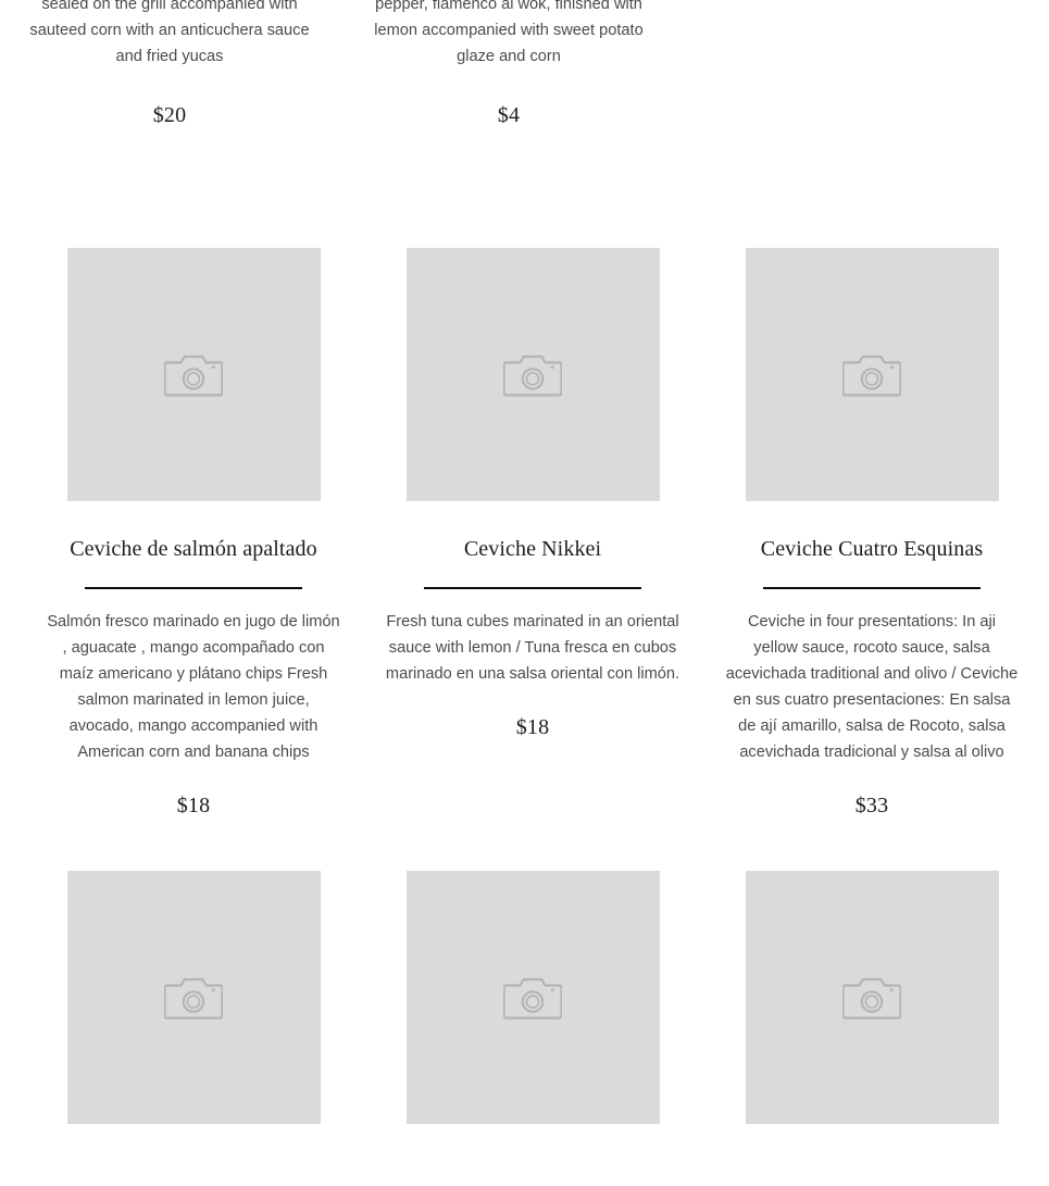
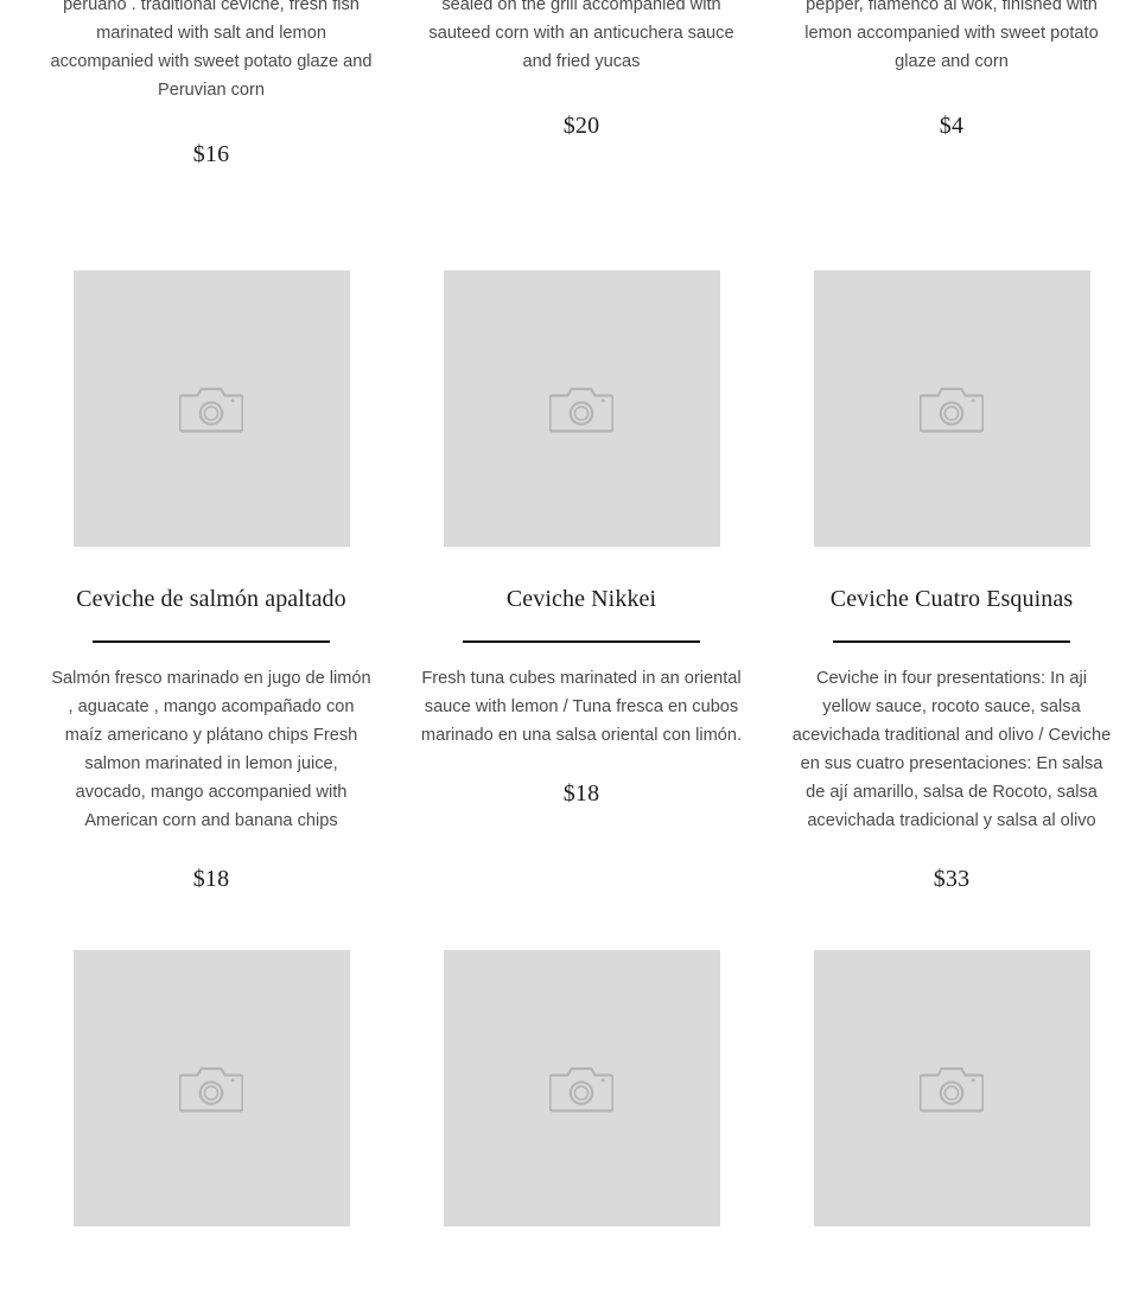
+ peruano . traditional ceviche, fresh fish marinated with salt and lemon accompanied with sweet potato glaze and Peruvian corn
+ $16
  sealed on the grill accompanied with sauteed corn with an anticuchera sauce and fried yucas
  $20
  pepper, flamenco al wok, finished with lemon accompanied with sweet potato glaze and corn
  $4
  Ceviche de salmón apaltado
  Salmón fresco marinado en jugo de limón , aguacate , mango acompañado con maíz americano y plátano chips Fresh salmon marinated in lemon juice, avocado, mango accompanied with American corn and banana chips
  $18
  Ceviche Nikkei
  Fresh tuna cubes marinated in an oriental sauce with lemon / Tuna fresca en cubos marinado en una salsa oriental con limón.
  $18
  Ceviche Cuatro Esquinas
  Ceviche in four presentations: In aji yellow sauce, rocoto sauce, salsa acevichada traditional and olivo / Ceviche en sus cuatro presentaciones: En salsa de ají amarillo, salsa de Rocoto, salsa acevichada tradicional y salsa al olivo
  $33
